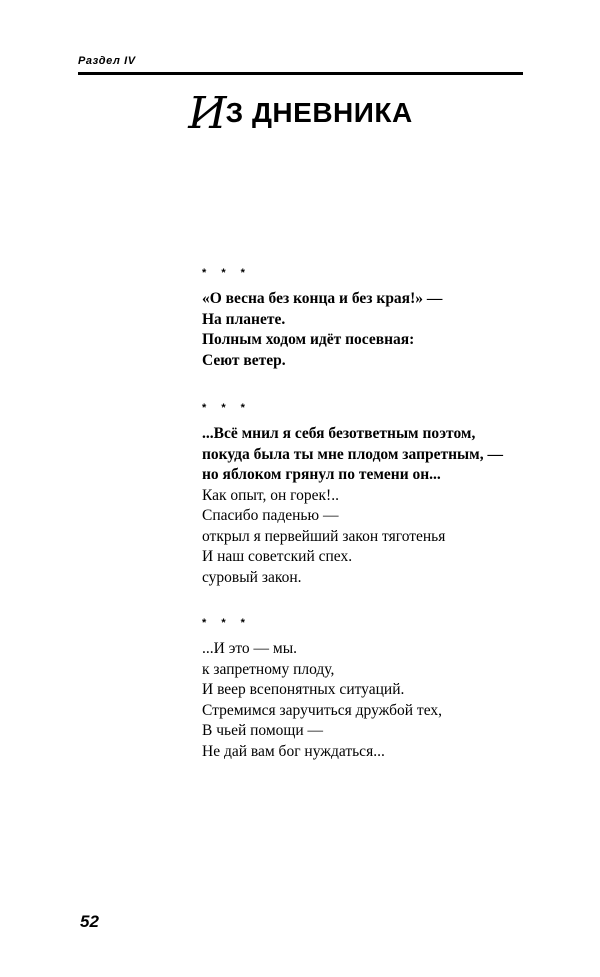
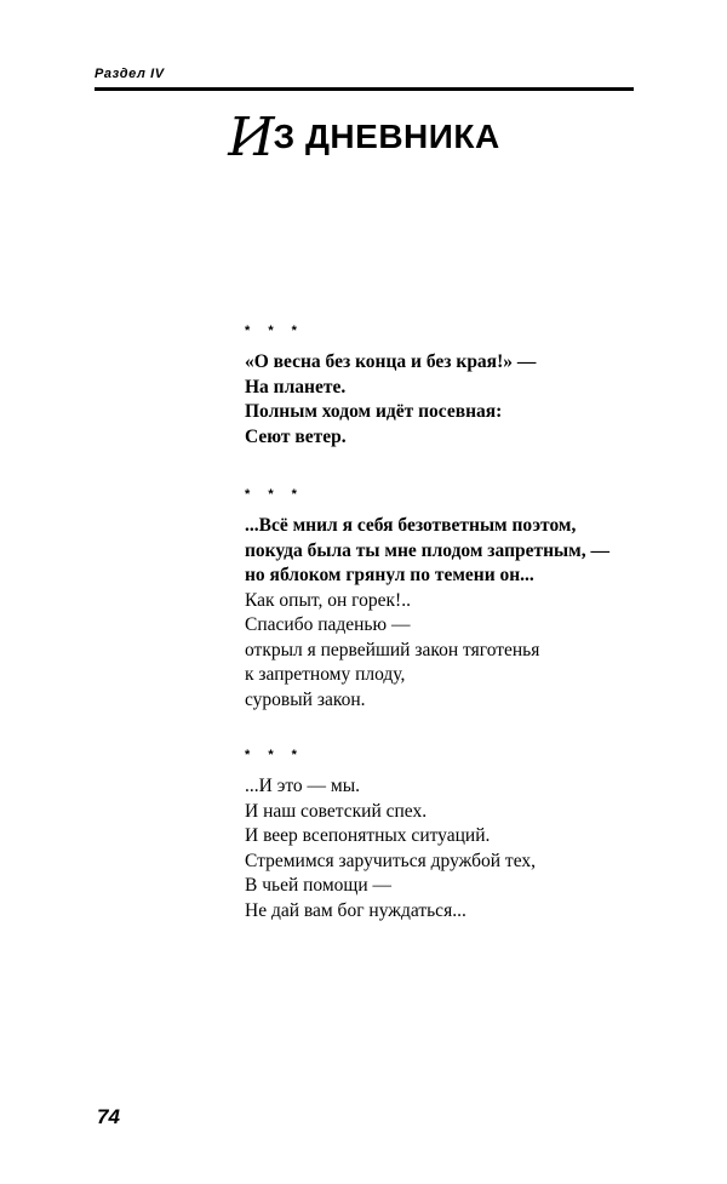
  Раздел IV
  ИЗ ДНЕВНИКА
  * * *
  «О весна без конца и без края!» —
  На планете.
  Полным ходом идёт посевная:
  Сеют ветер.
  * * *
  ...Всё мнил я себя безответным поэтом,
  покуда была ты мне плодом запретным, —
  но яблоком грянул по темени он...
  Как опыт, он горек!..
  Спасибо паденью —
  открыл я первейший закон тяготенья
- И наш советский спех.
+ к запретному плоду,
  суровый закон.
  * * *
  ...И это — мы.
- к запретному плоду,
+ И наш советский спех.
  И веер всепонятных ситуаций.
  Стремимся заручиться дружбой тех,
  В чьей помощи —
  Не дай вам бог нуждаться...
- 52
+ 74
